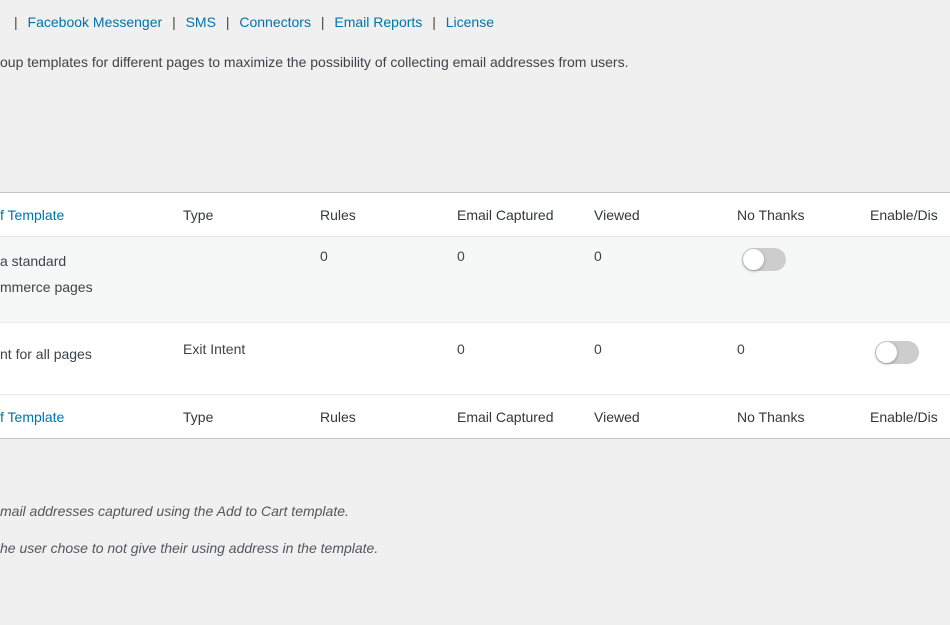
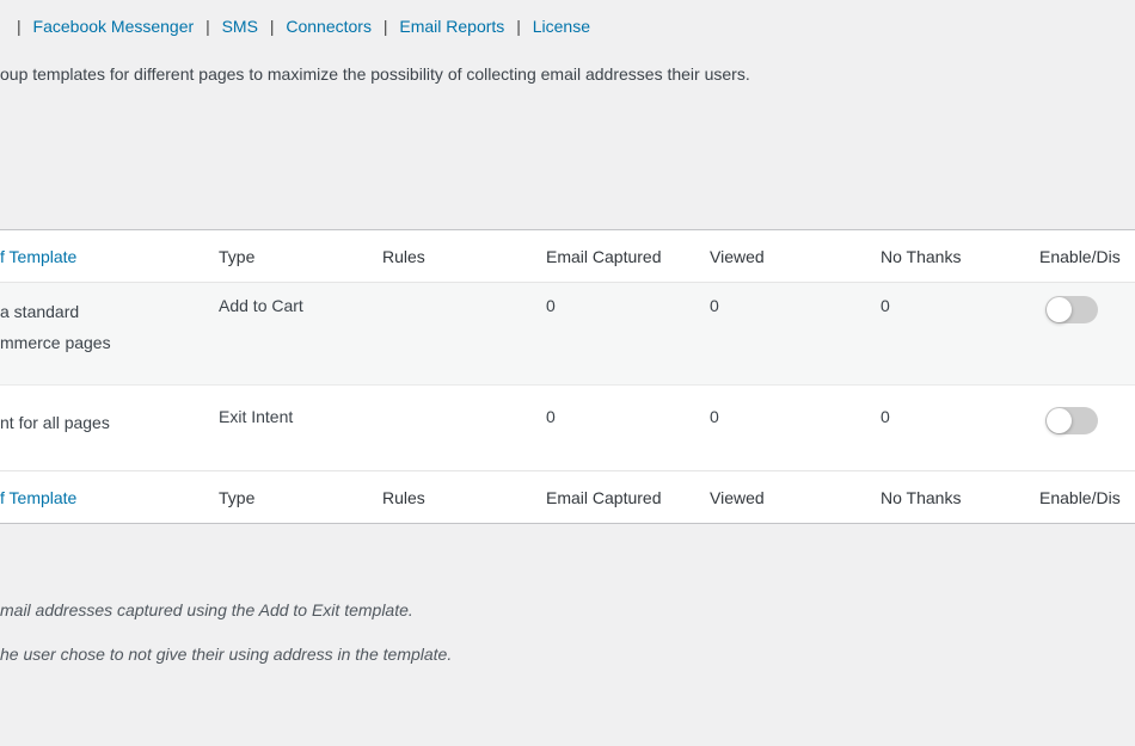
  | Facebook Messenger | SMS | Connectors | Email Reports | License
- oup templates for different pages to maximize the possibility of collecting email addresses from users.
+ oup templates for different pages to maximize the possibility of collecting email addresses their users.
  f Template
  Type
  Rules
  Email Captured
  Viewed
  No Thanks
  Enable/Dis
  a standard
  mmerce pages
+ Add to Cart
  0
  0
  0
  nt for all pages
  Exit Intent
  0
  0
  0
  f Template
  Type
  Rules
  Email Captured
  Viewed
  No Thanks
  Enable/Dis
- mail addresses captured using the Add to Cart template.
+ mail addresses captured using the Add to Exit template.
  he user chose to not give their using address in the template.
